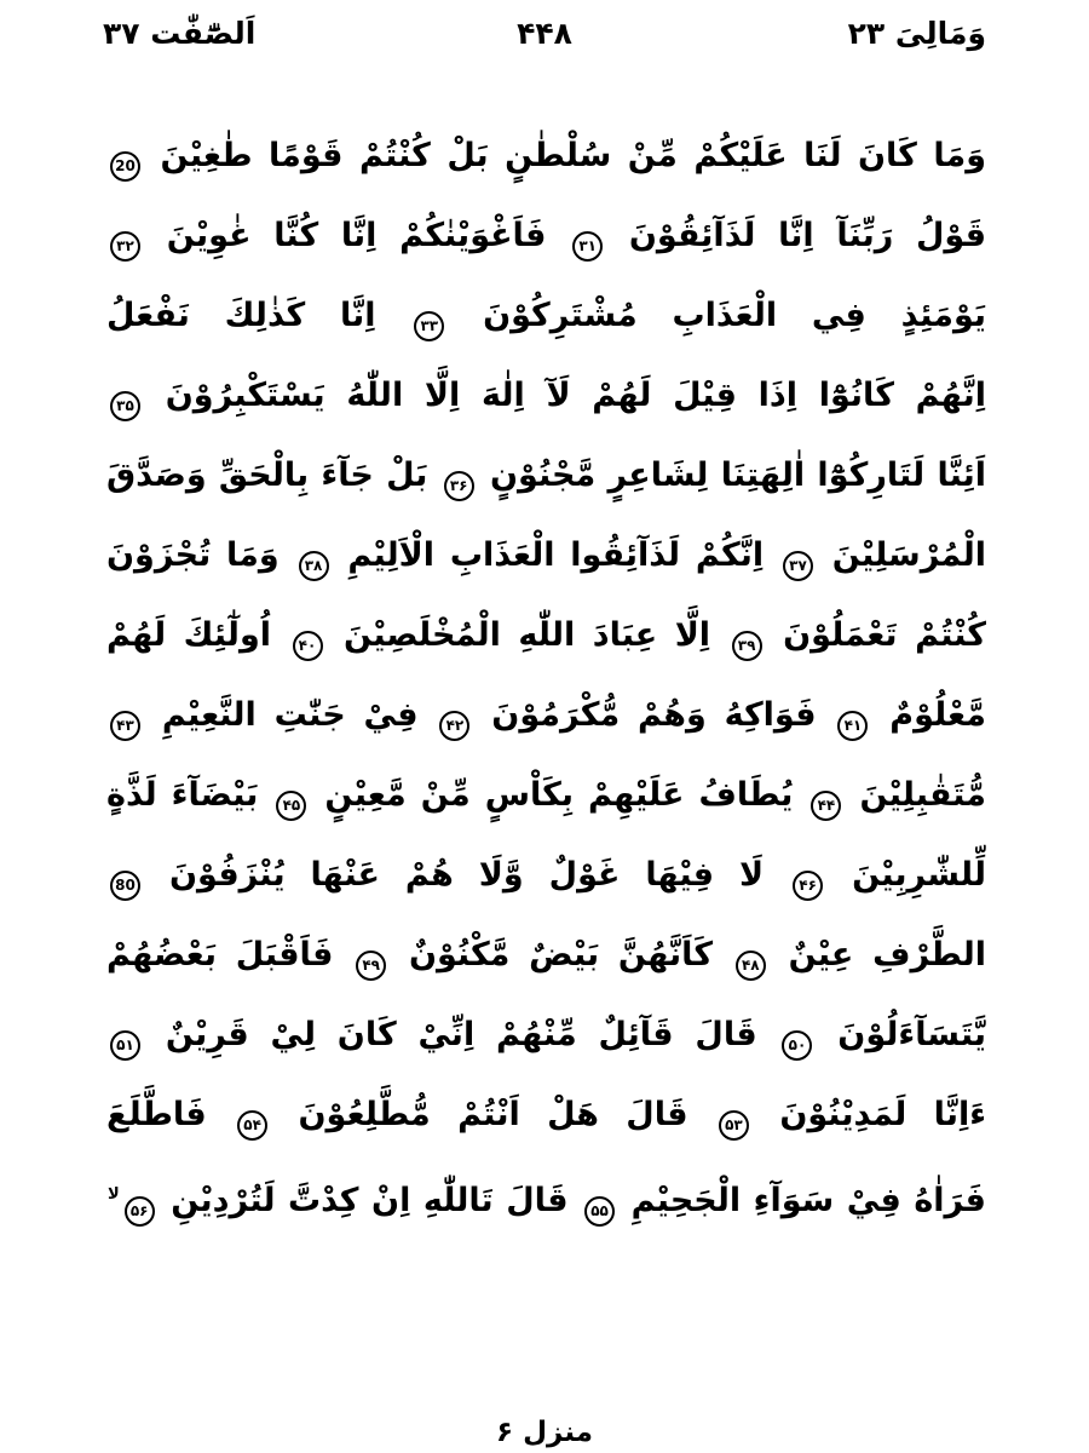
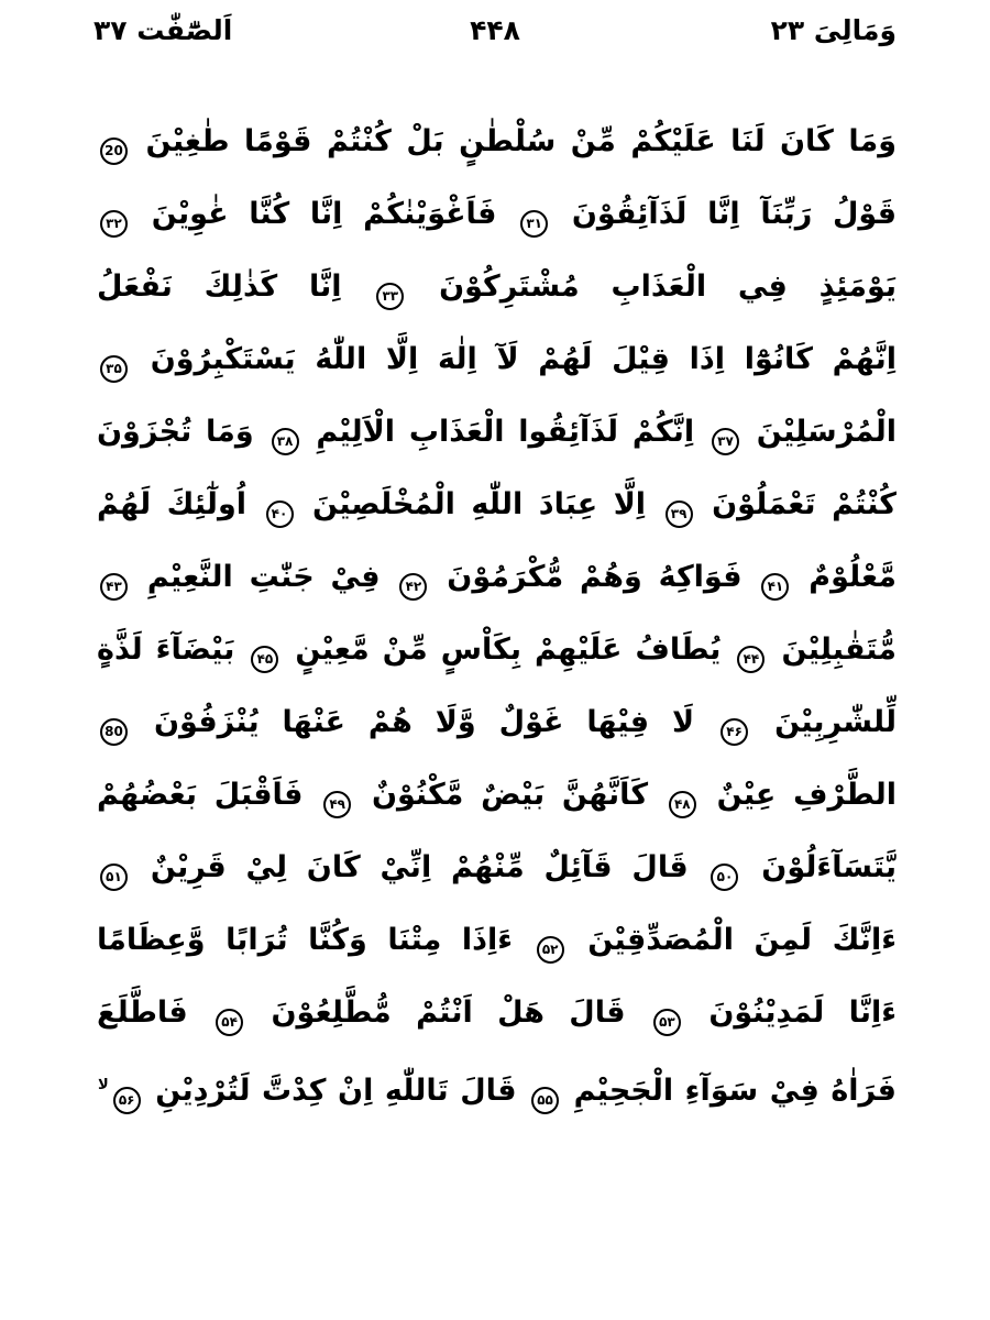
  اَلصّٰٓفّٰت ۳۷
  ۴۴۸
  وَمَالِىَ ۲۳
  وَمَا كَانَ لَنَا عَلَيْكُمْ مِّنْ سُلْطٰنٍ بَلْ كُنْتُمْ قَوْمًا طٰغِيْنَ 20
  قَوْلُ رَبِّنَآ اِنَّا لَذَآئِقُوْنَ ۳۱ فَاَغْوَيْنٰكُمْ اِنَّا كُنَّا غٰوِيْنَ ۳۲
  يَوْمَئِذٍ فِي الْعَذَابِ مُشْتَرِكُوْنَ ۳۳ اِنَّا كَذٰلِكَ نَفْعَلُ
  اِنَّهُمْ كَانُوْٓا اِذَا قِيْلَ لَهُمْ لَآ اِلٰهَ اِلَّا اللّٰهُ يَسْتَكْبِرُوْنَ ۳۵
- اَئِنَّا لَتَارِكُوْٓا اٰلِهَتِنَا لِشَاعِرٍ مَّجْنُوْنٍ ۳۶ بَلْ جَآءَ بِالْحَقِّ وَصَدَّقَ
  الْمُرْسَلِيْنَ ۳۷ اِنَّكُمْ لَذَآئِقُوا الْعَذَابِ الْاَلِيْمِ ۳۸ وَمَا تُجْزَوْنَ
  كُنْتُمْ تَعْمَلُوْنَ ۳۹ اِلَّا عِبَادَ اللّٰهِ الْمُخْلَصِيْنَ ۴۰ اُولٰٓئِكَ لَهُمْ
  مَّعْلُوْمٌ ۴۱ فَوَاكِهُ وَهُمْ مُّكْرَمُوْنَ ۴۲ فِيْ جَنّٰتِ النَّعِيْمِ ۴۳
  مُّتَقٰبِلِيْنَ ۴۴ يُطَافُ عَلَيْهِمْ بِكَاْسٍ مِّنْ مَّعِيْنٍ ۴۵ بَيْضَآءَ لَذَّةٍ
  لِّلشّٰرِبِيْنَ ۴۶ لَا فِيْهَا غَوْلٌ وَّلَا هُمْ عَنْهَا يُنْزَفُوْنَ 80
  الطَّرْفِ عِيْنٌ ۴۸ كَاَنَّهُنَّ بَيْضٌ مَّكْنُوْنٌ ۴۹ فَاَقْبَلَ بَعْضُهُمْ
  يَّتَسَآءَلُوْنَ ۵۰ قَالَ قَآئِلٌ مِّنْهُمْ اِنِّيْ كَانَ لِيْ قَرِيْنٌ ۵۱
+ ءَاِنَّكَ لَمِنَ الْمُصَدِّقِيْنَ ۵۲ ءَاِذَا مِتْنَا وَكُنَّا تُرَابًا وَّعِظَامًا
  ءَاِنَّا لَمَدِيْنُوْنَ ۵۳ قَالَ هَلْ اَنْتُمْ مُّطَّلِعُوْنَ ۵۴ فَاطَّلَعَ
  فَرَاٰهُ فِيْ سَوَآءِ الْجَحِيْمِ ۵۵ قَالَ تَاللّٰهِ اِنْ كِدْتَّ لَتُرْدِيْنِ ۵۶لا
- منزل ۶
